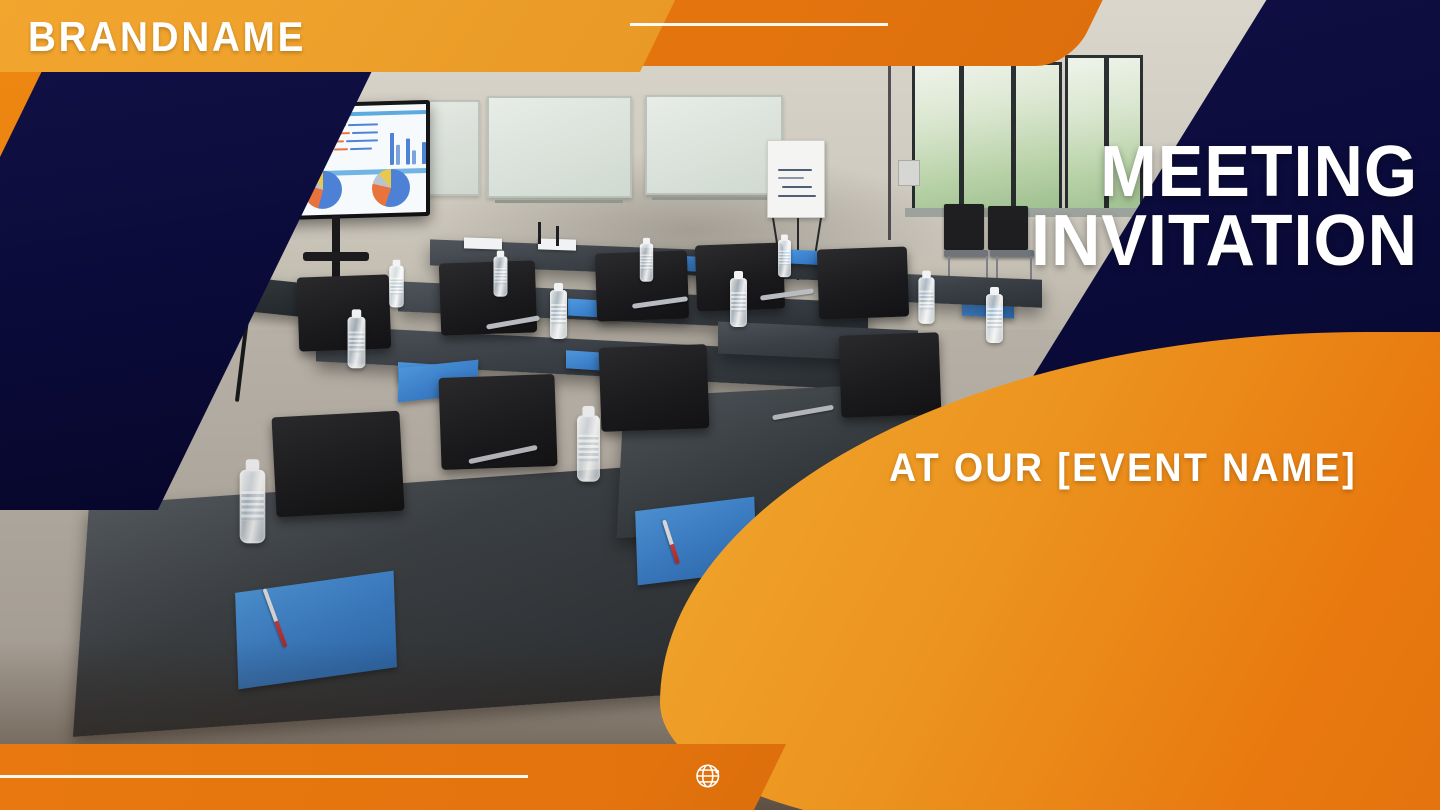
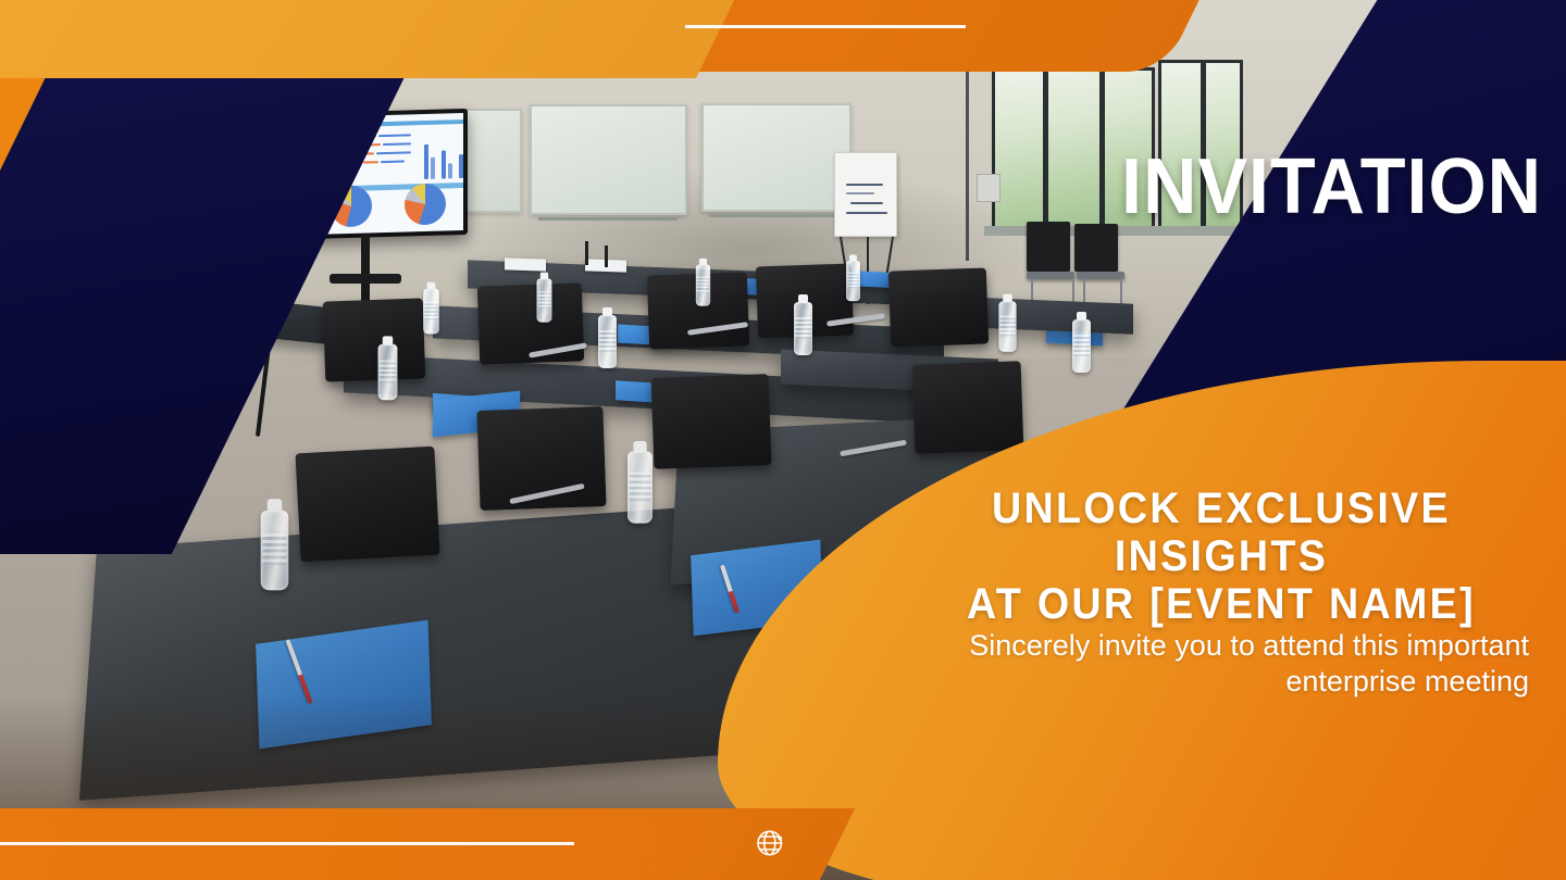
- BRANDNAME
- MEETING
  INVITATION
+ UNLOCK EXCLUSIVE INSIGHTS
  AT OUR [EVENT NAME]
+ Sincerely invite you to attend this important
+ enterprise meeting
